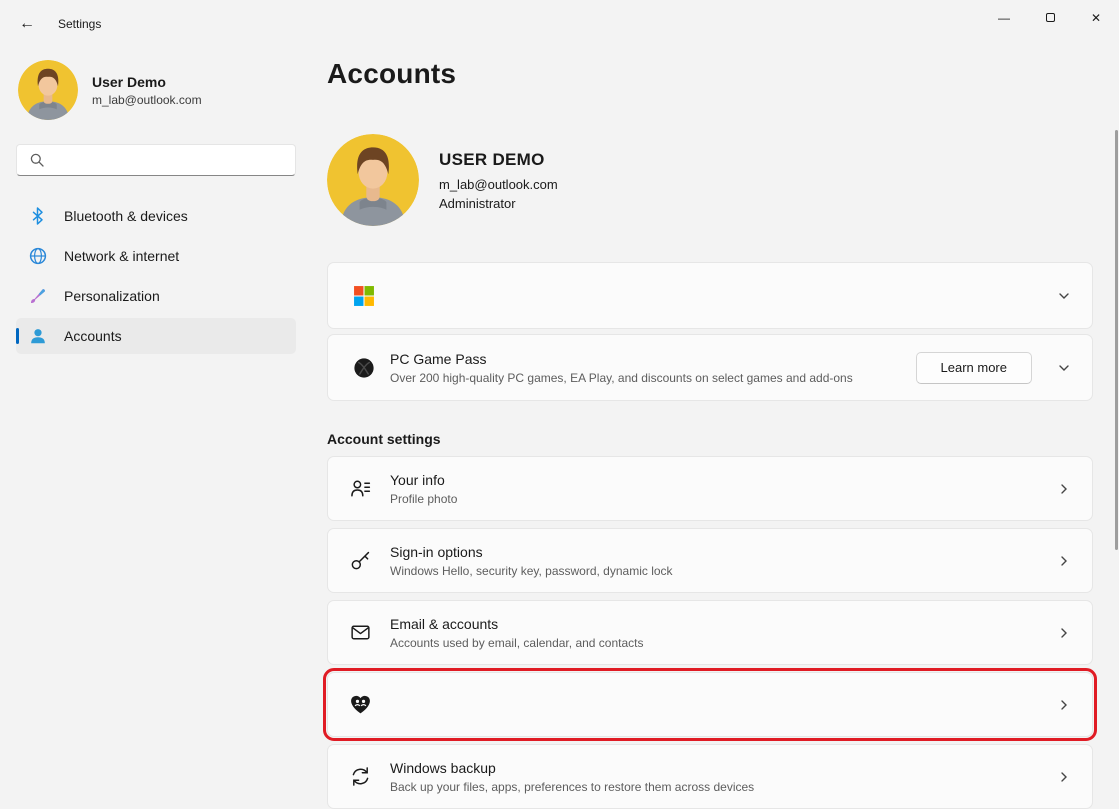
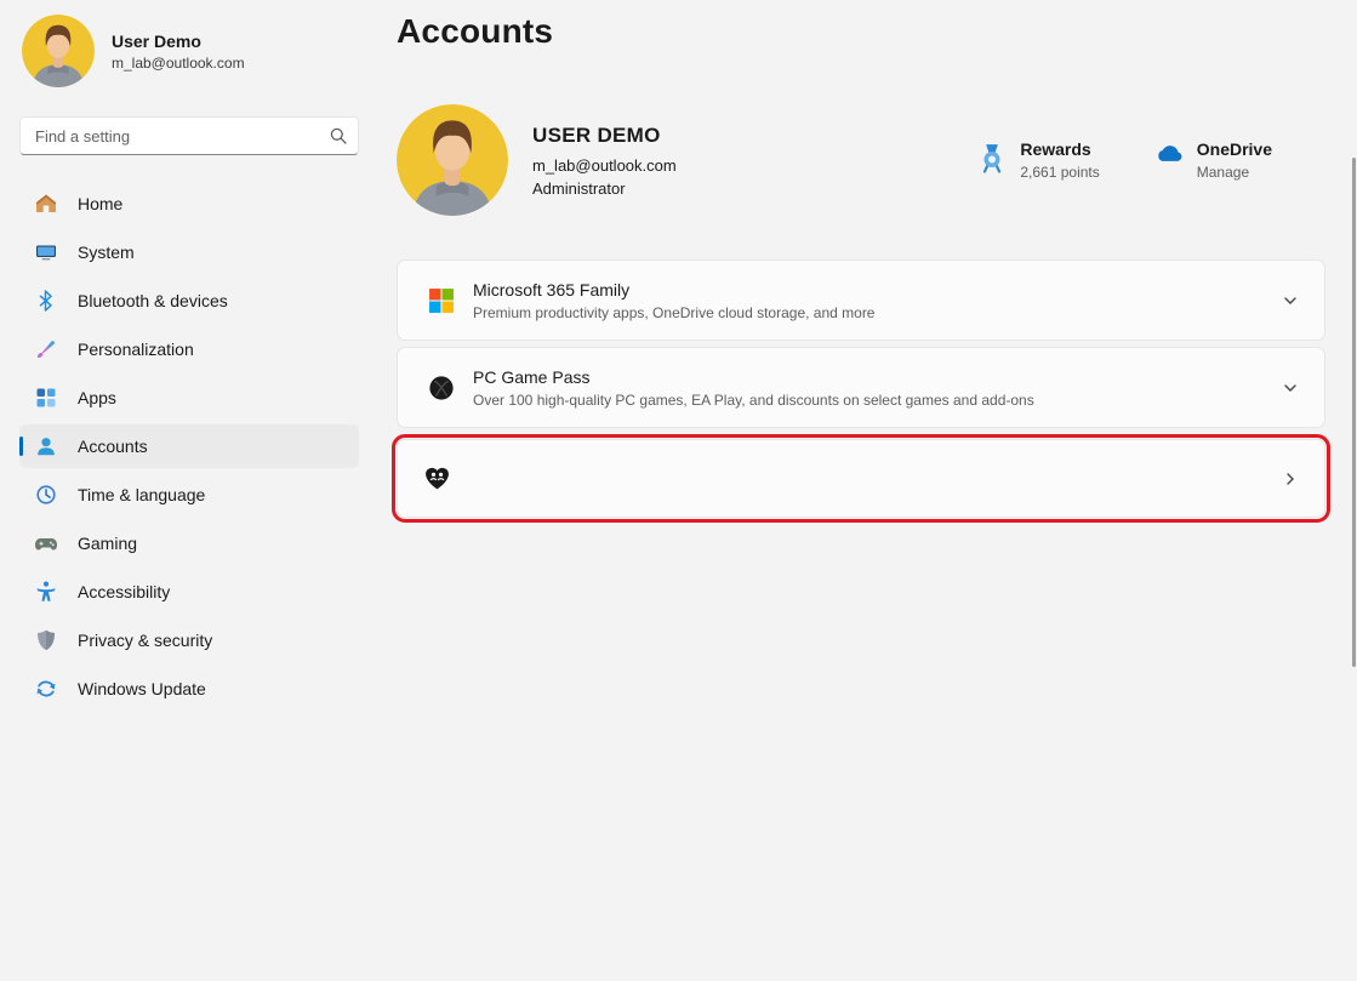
- ←
- Settings
- —
- ✕
  User Demo
  m_lab@outlook.com
+ Find a setting
+ Home
+ System
  Bluetooth & devices
- Network & internet
  Personalization
+ Apps
  Accounts
+ Time & language
+ Gaming
+ Accessibility
+ Privacy & security
+ Windows Update
  Accounts
  USER DEMO
  m_lab@outlook.com
  Administrator
+ Rewards
+ 2,661 points
+ OneDrive
+ Manage
+ Microsoft 365 Family
+ Premium productivity apps, OneDrive cloud storage, and more
  PC Game Pass
- Over 200 high-quality PC games, EA Play, and discounts on select games and add-ons
+ Over 100 high-quality PC games, EA Play, and discounts on select games and add-ons
- Learn more
- Account settings
- Your info
- Profile photo
- Sign-in options
- Windows Hello, security key, password, dynamic lock
- Email & accounts
- Accounts used by email, calendar, and contacts
- Windows backup
- Back up your files, apps, preferences to restore them across devices
